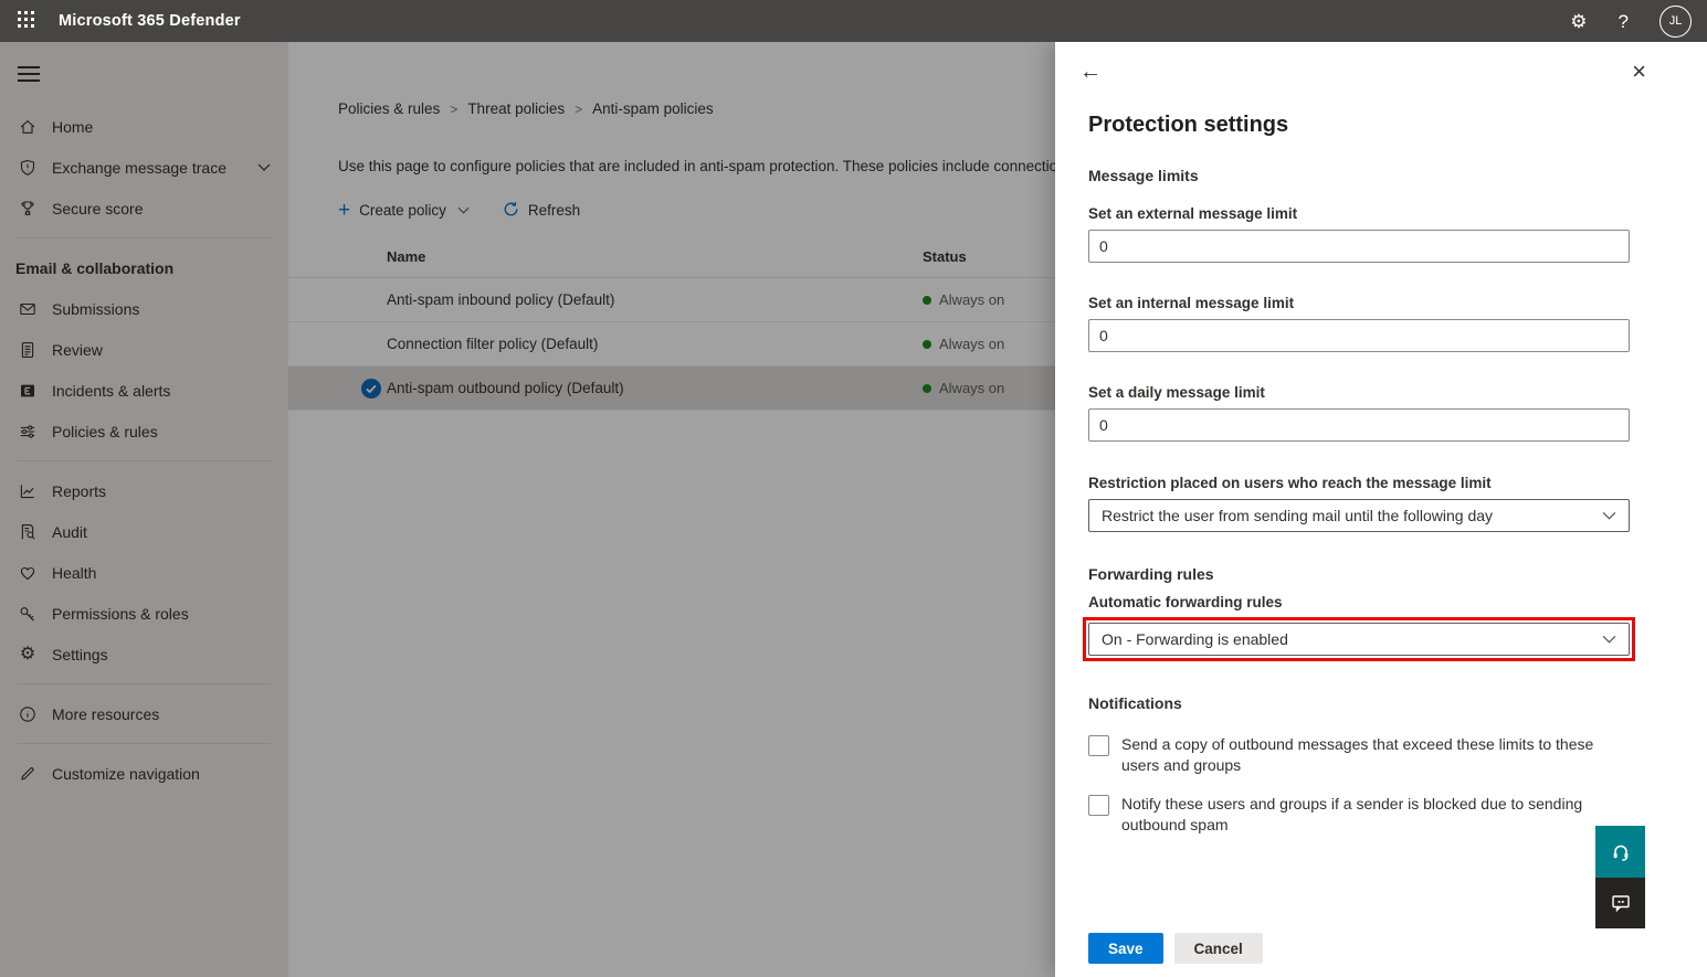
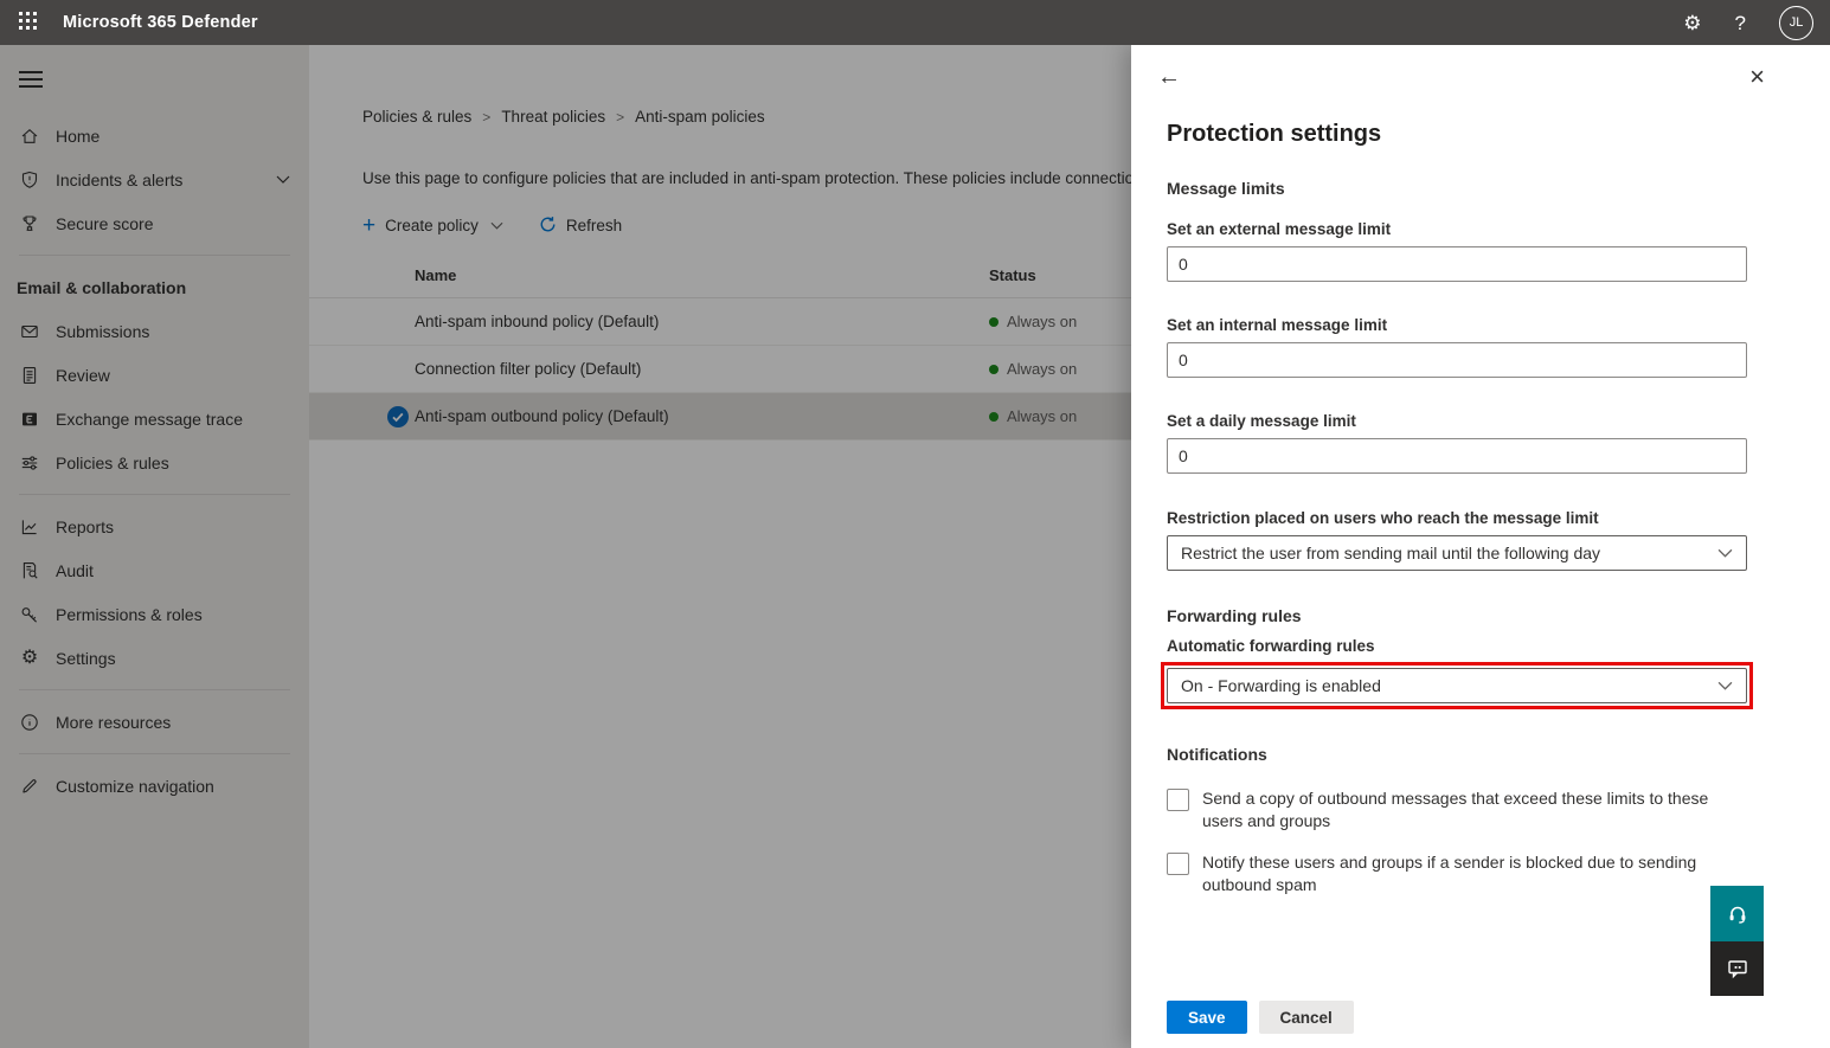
  Microsoft 365 Defender
  ⚙
  ?
  JL
  Home
- Exchange message trace
+ Incidents & alerts
  Secure score
  Email & collaboration
  Submissions
  Review
- Incidents & alerts
+ Exchange message trace
  Policies & rules
  Reports
  Audit
- Health
  Permissions & roles
  ⚙
  Settings
  More resources
  Customize navigation
  Policies & rules
  >
  Threat policies
  >
  Anti-spam policies
  Use this page to configure policies that are included in anti-spam protection. These policies include connectio
  +
  Create policy
  Refresh
  Name
  Status
  Anti-spam inbound policy (Default)
  Always on
  Connection filter policy (Default)
  Always on
  Anti-spam outbound policy (Default)
  Always on
  ←
  ×
  Protection settings
  Message limits
  Set an external message limit
  0
  Set an internal message limit
  0
  Set a daily message limit
  0
  Restriction placed on users who reach the message limit
  Restrict the user from sending mail until the following day
  Forwarding rules
  Automatic forwarding rules
  On - Forwarding is enabled
  Notifications
  Send a copy of outbound messages that exceed these limits to these users and groups
  Notify these users and groups if a sender is blocked due to sending outbound spam
  Save
  Cancel
